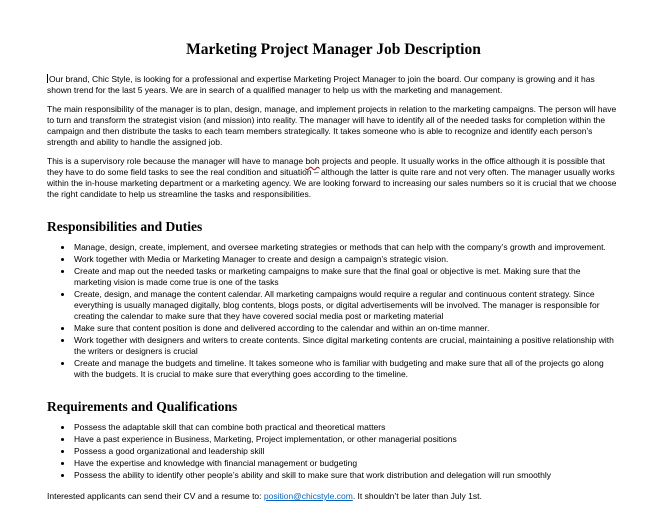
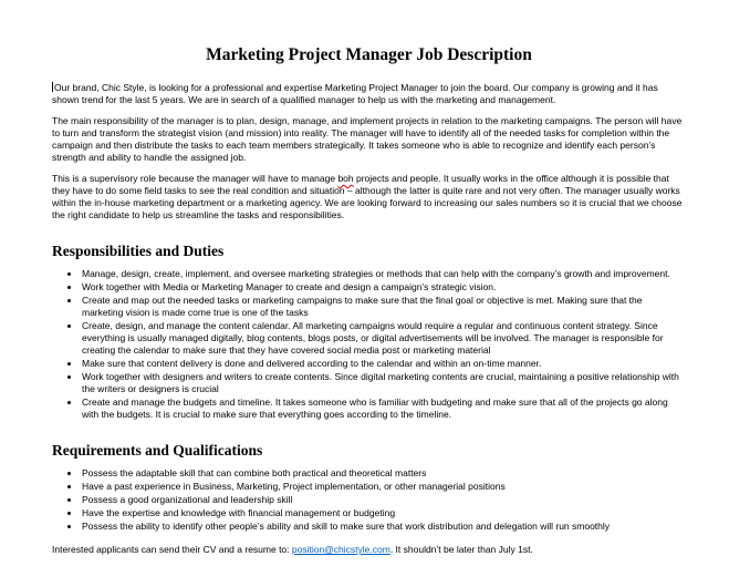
  Marketing Project Manager Job Description
  Our brand, Chic Style, is looking for a professional and expertise Marketing Project Manager to join the board. Our company is growing and it has shown trend for the last 5 years. We are in search of a qualified manager to help us with the marketing and management.
  The main responsibility of the manager is to plan, design, manage, and implement projects in relation to the marketing campaigns. The person will have to turn and transform the strategist vision (and mission) into reality. The manager will have to identify all of the needed tasks for completion within the campaign and then distribute the tasks to each team members strategically. It takes someone who is able to recognize and identify each person’s strength and ability to handle the assigned job.
  This is a supervisory role because the manager will have to manage boh projects and people. It usually works in the office although it is possible that they have to do some field tasks to see the real condition and situation – although the latter is quite rare and not very often. The manager usually works within the in-house marketing department or a marketing agency. We are looking forward to increasing our sales numbers so it is crucial that we choose the right candidate to help us streamline the tasks and responsibilities.
  Responsibilities and Duties
  Manage, design, create, implement, and oversee marketing strategies or methods that can help with the company’s growth and improvement.
  Work together with Media or Marketing Manager to create and design a campaign’s strategic vision.
  Create and map out the needed tasks or marketing campaigns to make sure that the final goal or objective is met. Making sure that the marketing vision is made come true is one of the tasks
  Create, design, and manage the content calendar. All marketing campaigns would require a regular and continuous content strategy. Since everything is usually managed digitally, blog contents, blogs posts, or digital advertisements will be involved. The manager is responsible for creating the calendar to make sure that they have covered social media post or marketing material
- Make sure that content position is done and delivered according to the calendar and within an on-time manner.
+ Make sure that content delivery is done and delivered according to the calendar and within an on-time manner.
  Work together with designers and writers to create contents. Since digital marketing contents are crucial, maintaining a positive relationship with the writers or designers is crucial
  Create and manage the budgets and timeline. It takes someone who is familiar with budgeting and make sure that all of the projects go along with the budgets. It is crucial to make sure that everything goes according to the timeline.
  Requirements and Qualifications
  Possess the adaptable skill that can combine both practical and theoretical matters
  Have a past experience in Business, Marketing, Project implementation, or other managerial positions
  Possess a good organizational and leadership skill
  Have the expertise and knowledge with financial management or budgeting
  Possess the ability to identify other people’s ability and skill to make sure that work distribution and delegation will run smoothly
  Interested applicants can send their CV and a resume to: position@chicstyle.com. It shouldn’t be later than July 1st.
